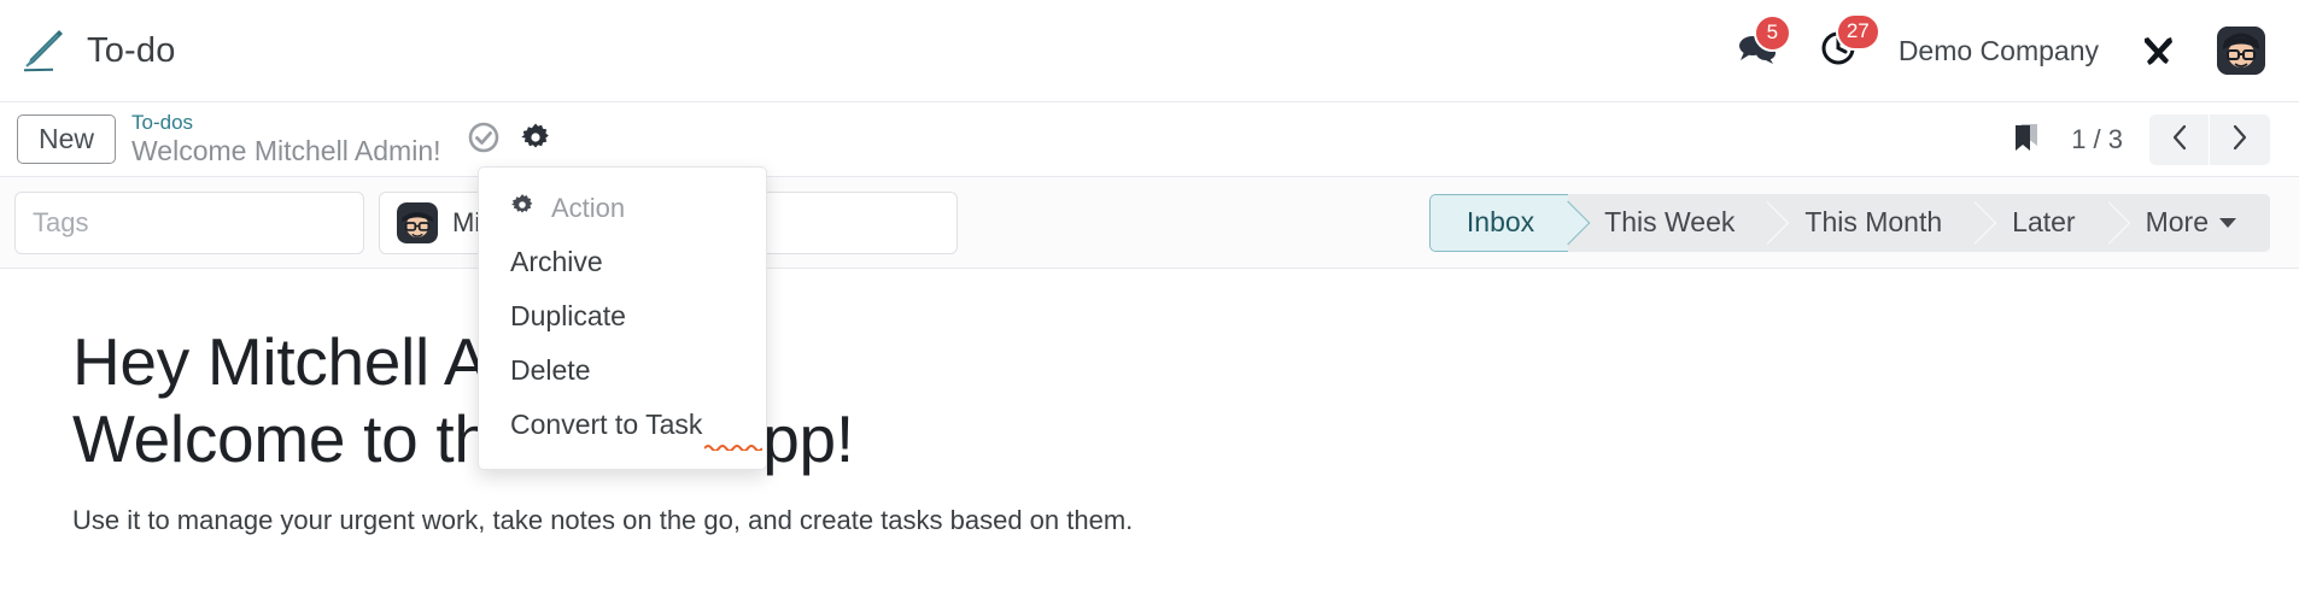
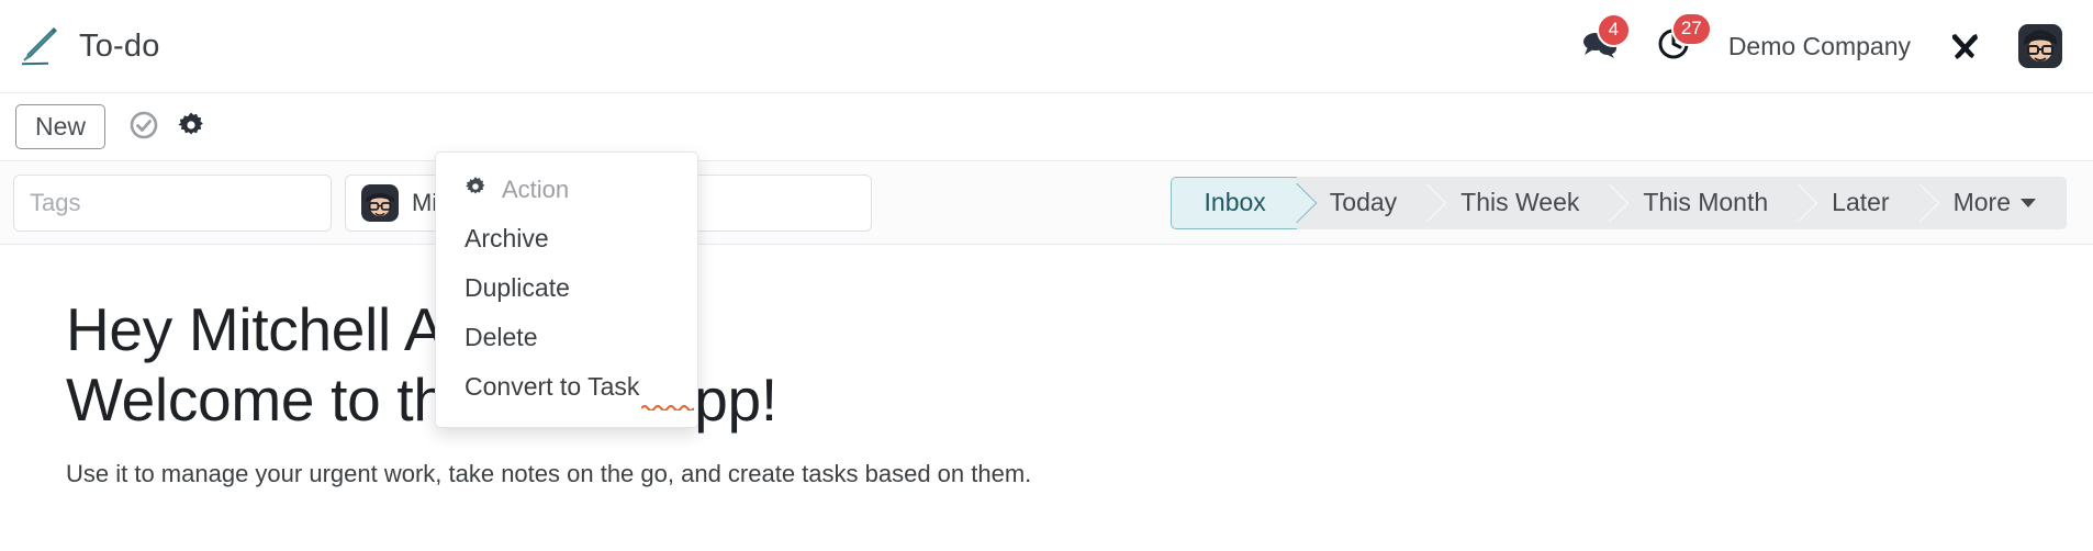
  To-do
- 5
+ 4
  27
  Demo Company
  New
- To-dos
- Welcome Mitchell Admin!
- 1 / 3
  Tags
  Inbox
+ Today
  This Week
  This Month
  Later
  More
  Hey Mitchell A
  Use it to manage your urgent work, take notes on the go, and create tasks based on them.
  Action
  Archive
  Duplicate
  Delete
  Convert to Task
